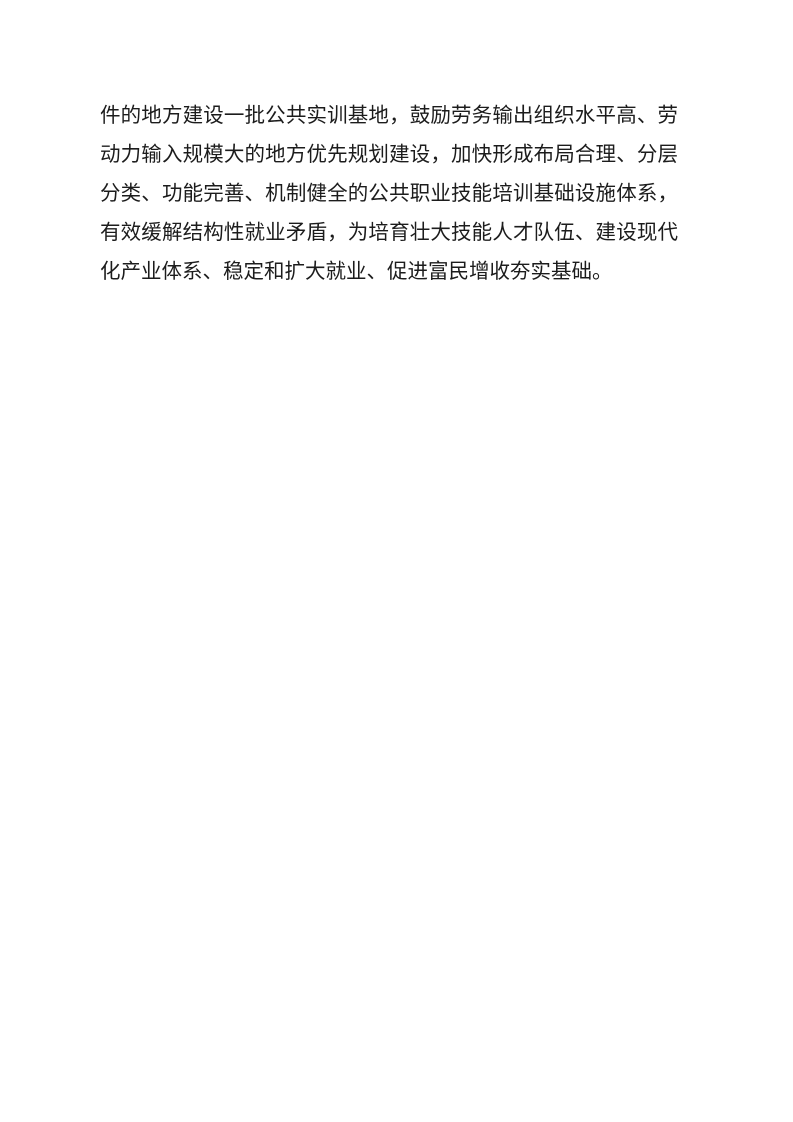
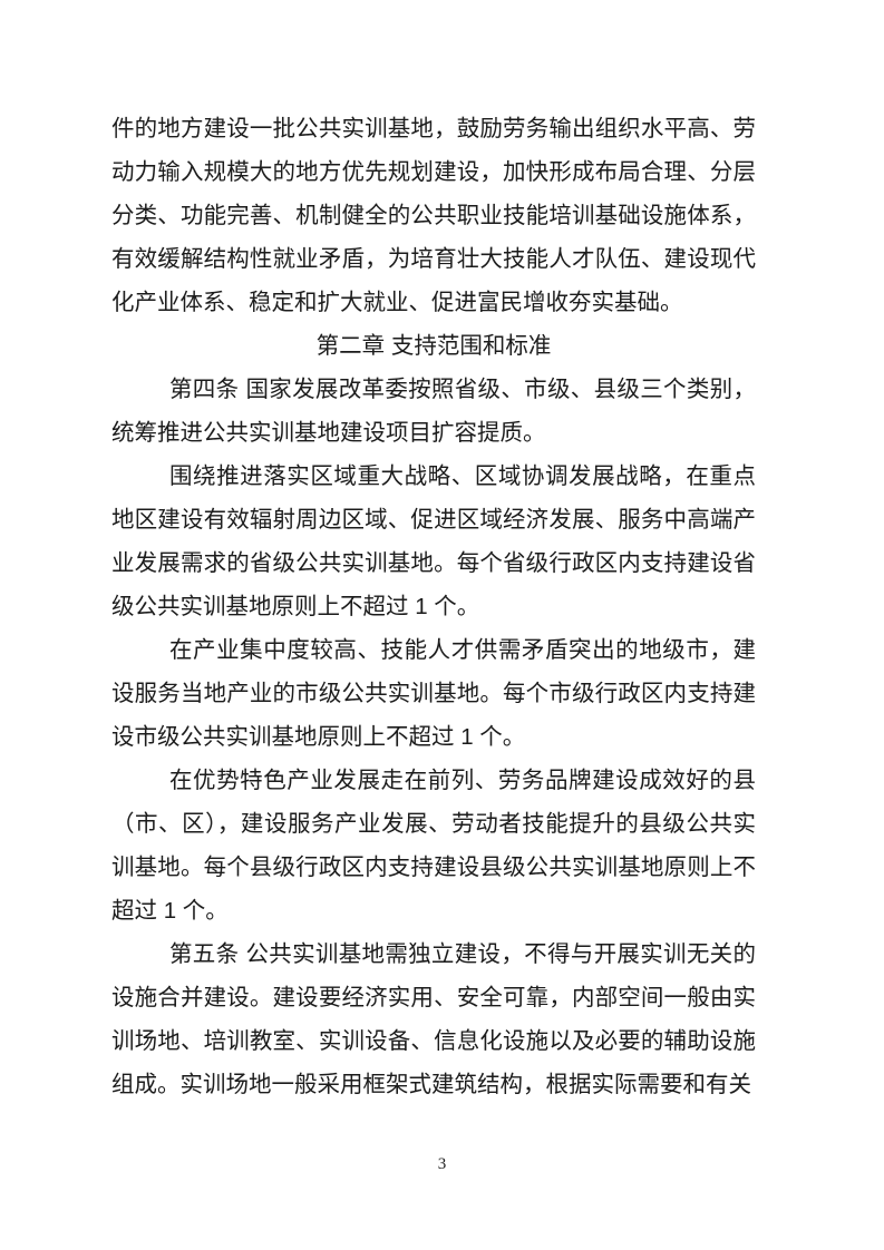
  件的地方建设一批公共实训基地，鼓励劳务输出组织水平高、劳动力输入规模大的地方优先规划建设，加快形成布局合理、分层分类、功能完善、机制健全的公共职业技能培训基础设施体系，有效缓解结构性就业矛盾，为培育壮大技能人才队伍、建设现代化产业体系、稳定和扩大就业、促进富民增收夯实基础。
+ 第二章 支持范围和标准
+ 第四条 国家发展改革委按照省级、市级、县级三个类别，统筹推进公共实训基地建设项目扩容提质。
+ 围绕推进落实区域重大战略、区域协调发展战略，在重点地区建设有效辐射周边区域、促进区域经济发展、服务中高端产业发展需求的省级公共实训基地。每个省级行政区内支持建设省级公共实训基地原则上不超过 1 个。
+ 在产业集中度较高、技能人才供需矛盾突出的地级市，建设服务当地产业的市级公共实训基地。每个市级行政区内支持建设市级公共实训基地原则上不超过 1 个。
+ 在优势特色产业发展走在前列、劳务品牌建设成效好的县（市、区），建设服务产业发展、劳动者技能提升的县级公共实训基地。每个县级行政区内支持建设县级公共实训基地原则上不超过 1 个。
+ 第五条 公共实训基地需独立建设，不得与开展实训无关的设施合并建设。建设要经济实用、安全可靠，内部空间一般由实训场地、培训教室、实训设备、信息化设施以及必要的辅助设施组成。实训场地一般采用框架式建筑结构，根据实际需要和有关
+ 3
